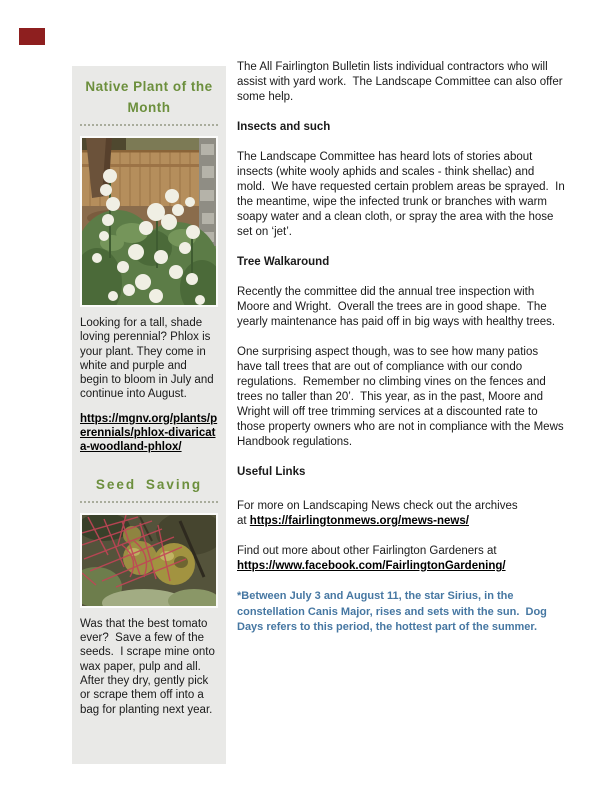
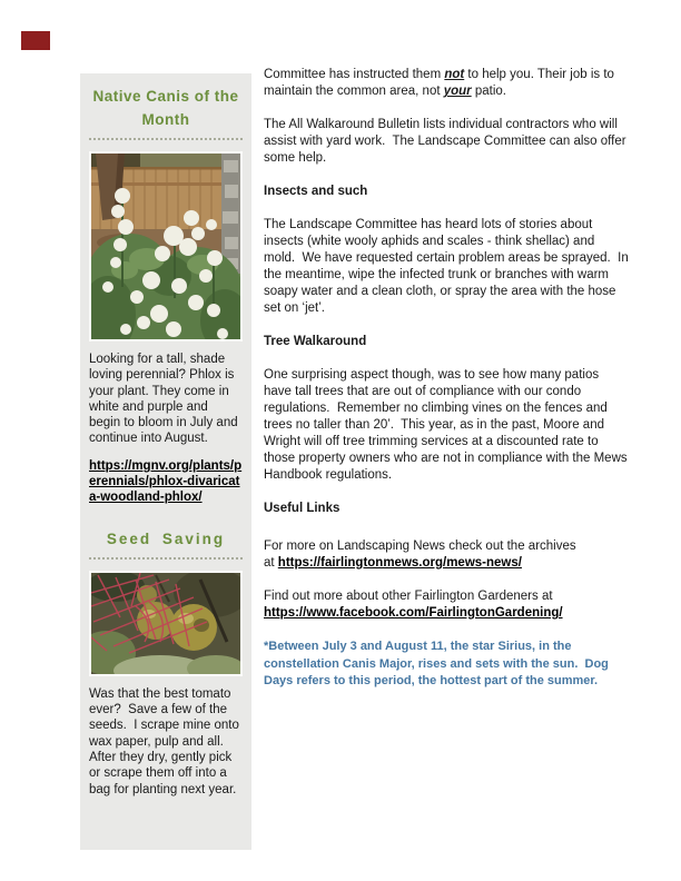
- Native Plant of the Month
+ Native Canis of the Month
  Looking for a tall, shade loving perennial? Phlox is your plant. They come in white and purple and begin to bloom in July and continue into August.
  https://mgnv.org/plants/perennials/phlox-divaricata-woodland-phlox/
  Seed Saving
  Was that the best tomato ever? Save a few of the seeds. I scrape mine onto wax paper, pulp and all. After they dry, gently pick or scrape them off into a bag for planting next year.
+ Committee has instructed them not to help you. Their job is to maintain the common area, not your patio.
- The All Fairlington Bulletin lists individual contractors who will assist with yard work. The Landscape Committee can also offer some help.
+ The All Walkaround Bulletin lists individual contractors who will assist with yard work. The Landscape Committee can also offer some help.
  Insects and such
  The Landscape Committee has heard lots of stories about insects (white wooly aphids and scales - think shellac) and mold. We have requested certain problem areas be sprayed. In the meantime, wipe the infected trunk or branches with warm soapy water and a clean cloth, or spray the area with the hose set on ‘jet’.
  Tree Walkaround
- Recently the committee did the annual tree inspection with Moore and Wright. Overall the trees are in good shape. The yearly maintenance has paid off in big ways with healthy trees.
  One surprising aspect though, was to see how many patios have tall trees that are out of compliance with our condo regulations. Remember no climbing vines on the fences and trees no taller than 20’. This year, as in the past, Moore and Wright will off tree trimming services at a discounted rate to those property owners who are not in compliance with the Mews Handbook regulations.
  Useful Links
  For more on Landscaping News check out the archives
  at https://fairlingtonmews.org/mews-news/
  Find out more about other Fairlington Gardeners at https://www.facebook.com/FairlingtonGardening/
  *Between July 3 and August 11, the star Sirius, in the constellation Canis Major, rises and sets with the sun. Dog Days refers to this period, the hottest part of the summer.
